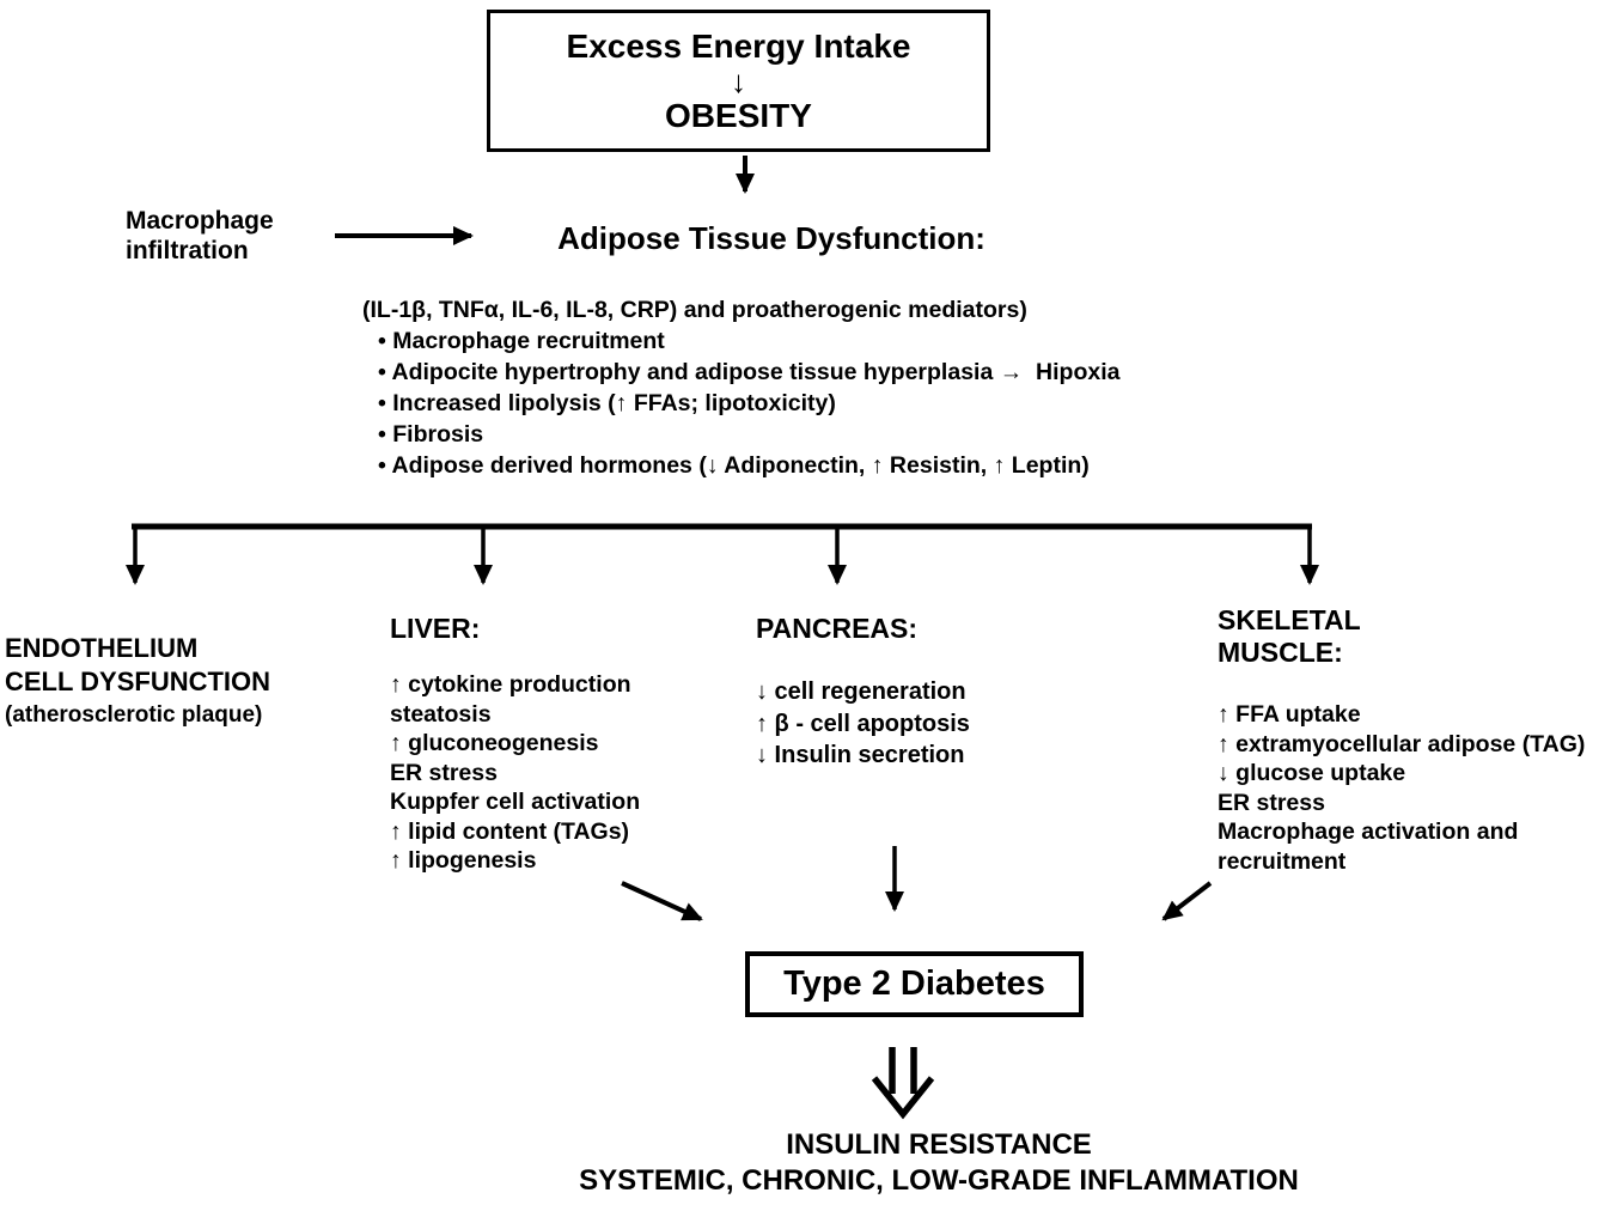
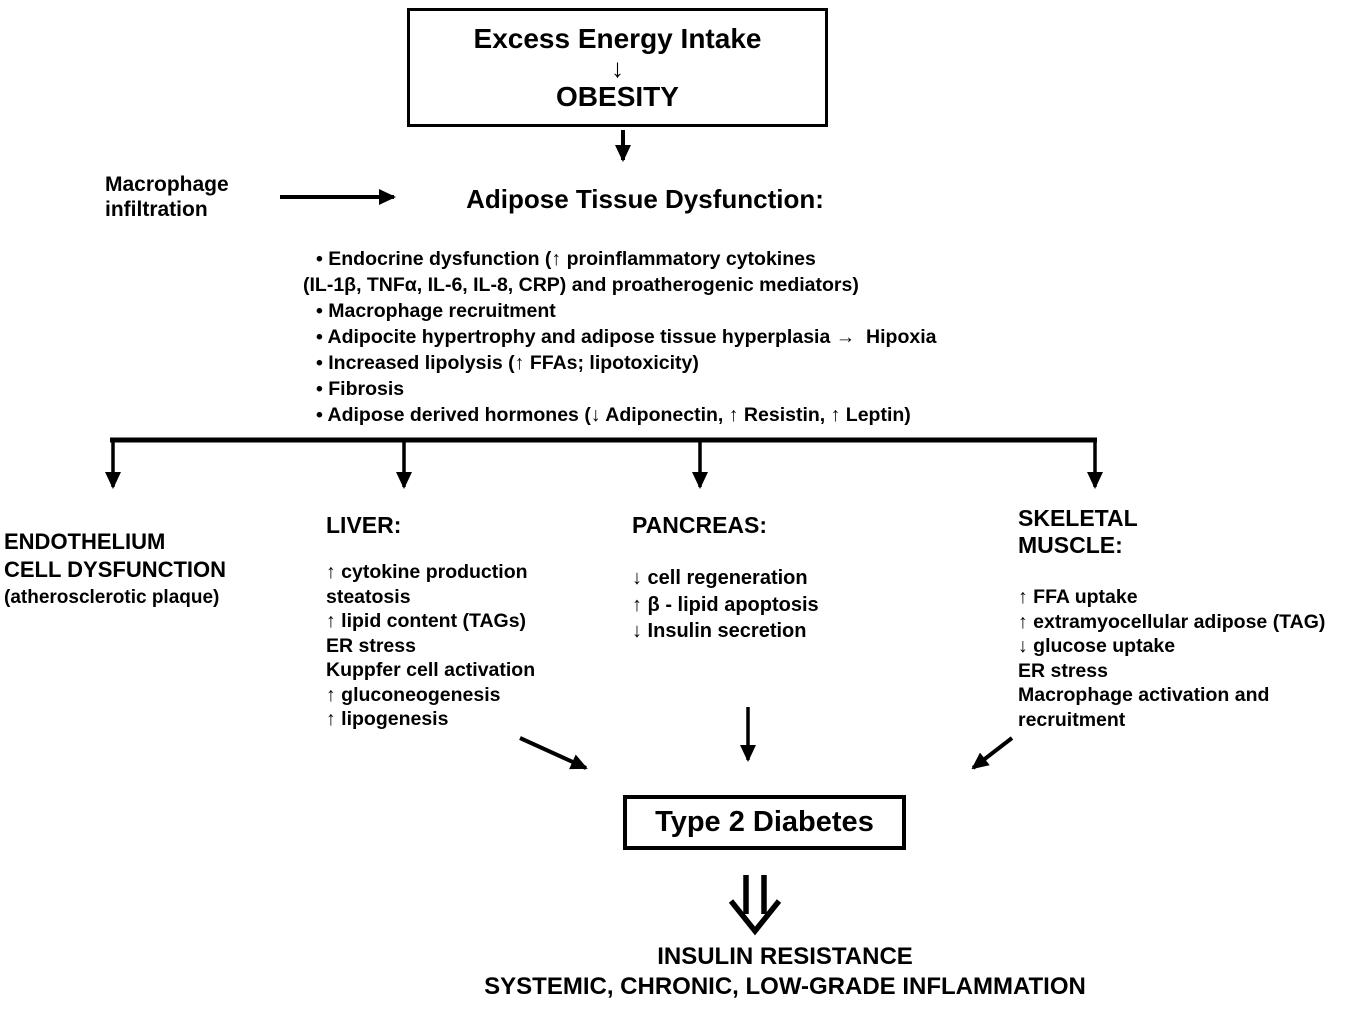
  Excess Energy Intake
  ↓
  OBESITY
  Macrophage
  infiltration
  Adipose Tissue Dysfunction:
+ • Endocrine dysfunction (↑ proinflammatory cytokines
  (IL-1β, TNFα, IL-6, IL-8, CRP) and proatherogenic mediators)
  • Macrophage recruitment
  • Adipocite hypertrophy and adipose tissue hyperplasia → Hipoxia
  • Increased lipolysis (↑ FFAs; lipotoxicity)
  • Fibrosis
  • Adipose derived hormones (↓ Adiponectin, ↑ Resistin, ↑ Leptin)
  ENDOTHELIUM
  CELL DYSFUNCTION
  (atherosclerotic plaque)
  LIVER:
  ↑ cytokine production
  steatosis
- ↑ gluconeogenesis
+ ↑ lipid content (TAGs)
  ER stress
  Kuppfer cell activation
- ↑ lipid content (TAGs)
+ ↑ gluconeogenesis
  ↑ lipogenesis
  PANCREAS:
  ↓ cell regeneration
- ↑ β - cell apoptosis
+ ↑ β - lipid apoptosis
  ↓ Insulin secretion
  SKELETAL
  MUSCLE:
  ↑ FFA uptake
  ↑ extramyocellular adipose (TAG)
  ↓ glucose uptake
  ER stress
  Macrophage activation and recruitment
  Type 2 Diabetes
  INSULIN RESISTANCE
  SYSTEMIC, CHRONIC, LOW-GRADE INFLAMMATION
